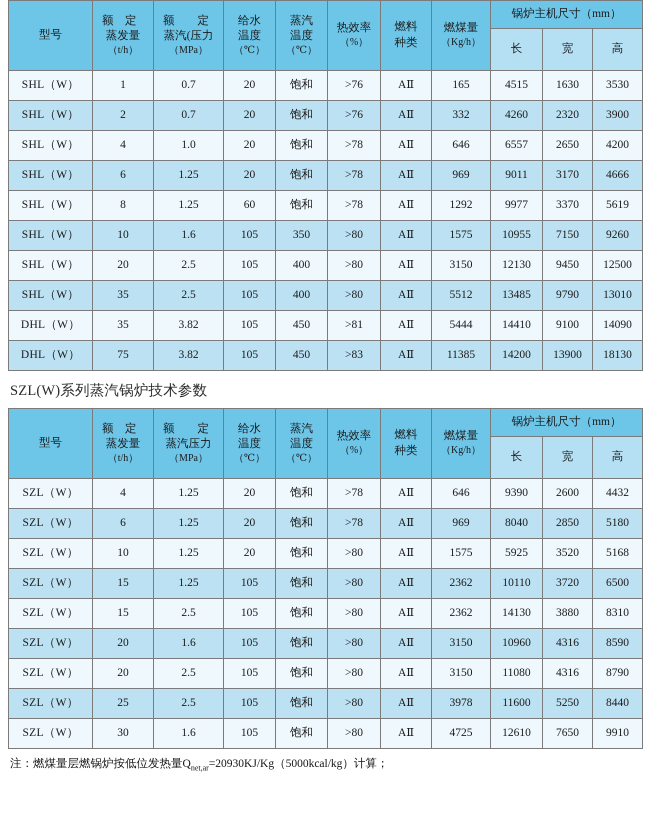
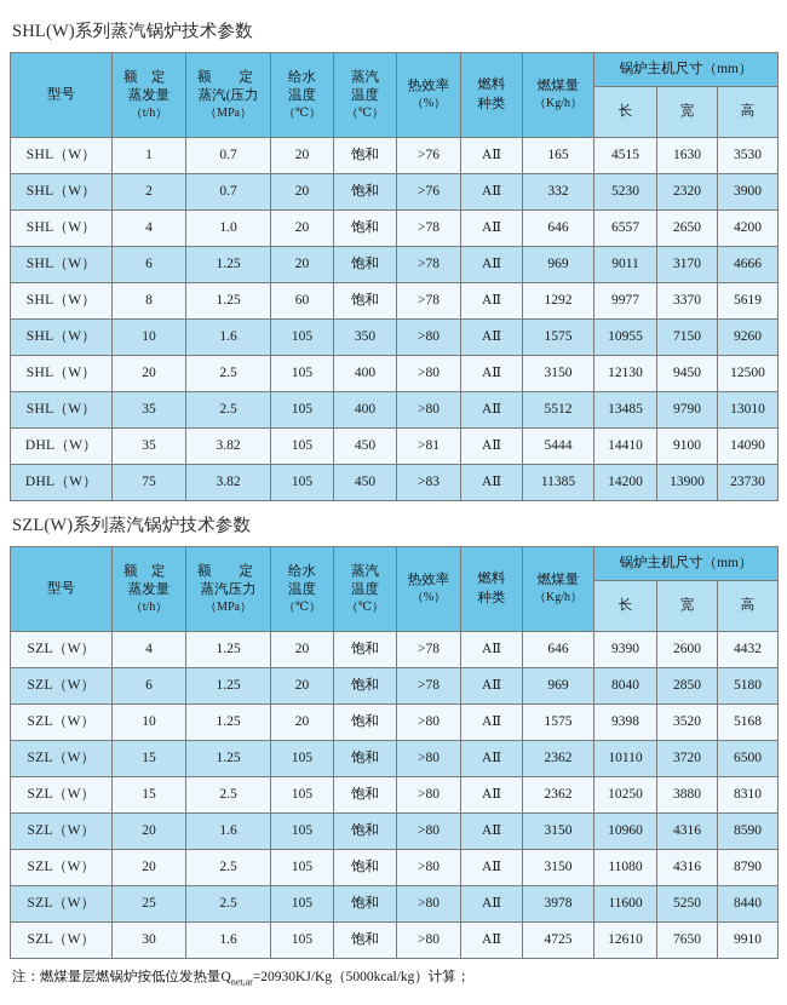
+ SHL(W)系列蒸汽锅炉技术参数
  型号	额 定 蒸发量 （t/h）	额 定 蒸汽(压力 （MPa）	给水 温度 （℃）	蒸汽 温度 （℃）	热效率 （%）	燃料 种类	燃煤量 （Kg/h）	锅炉主机尺寸（mm）
  长	宽	高
  SHL（W）	1	0.7	20	饱和	>76	AⅡ	165	4515	1630	3530
- SHL（W）	2	0.7	20	饱和	>76	AⅡ	332	4260	2320	3900
+ SHL（W）	2	0.7	20	饱和	>76	AⅡ	332	5230	2320	3900
  SHL（W）	4	1.0	20	饱和	>78	AⅡ	646	6557	2650	4200
  SHL（W）	6	1.25	20	饱和	>78	AⅡ	969	9011	3170	4666
  SHL（W）	8	1.25	60	饱和	>78	AⅡ	1292	9977	3370	5619
  SHL（W）	10	1.6	105	350	>80	AⅡ	1575	10955	7150	9260
  SHL（W）	20	2.5	105	400	>80	AⅡ	3150	12130	9450	12500
  SHL（W）	35	2.5	105	400	>80	AⅡ	5512	13485	9790	13010
  DHL（W）	35	3.82	105	450	>81	AⅡ	5444	14410	9100	14090
- DHL（W）	75	3.82	105	450	>83	AⅡ	11385	14200	13900	18130
+ DHL（W）	75	3.82	105	450	>83	AⅡ	11385	14200	13900	23730
  SZL(W)系列蒸汽锅炉技术参数
  型号	额 定 蒸发量 （t/h）	额 定 蒸汽压力 （MPa）	给水 温度 （℃）	蒸汽 温度 （℃）	热效率 （%）	燃料 种类	燃煤量 （Kg/h）	锅炉主机尺寸（mm）
  长	宽	高
  SZL（W）	4	1.25	20	饱和	>78	AⅡ	646	9390	2600	4432
  SZL（W）	6	1.25	20	饱和	>78	AⅡ	969	8040	2850	5180
- SZL（W）	10	1.25	20	饱和	>80	AⅡ	1575	5925	3520	5168
+ SZL（W）	10	1.25	20	饱和	>80	AⅡ	1575	9398	3520	5168
  SZL（W）	15	1.25	105	饱和	>80	AⅡ	2362	10110	3720	6500
- SZL（W）	15	2.5	105	饱和	>80	AⅡ	2362	14130	3880	8310
+ SZL（W）	15	2.5	105	饱和	>80	AⅡ	2362	10250	3880	8310
  SZL（W）	20	1.6	105	饱和	>80	AⅡ	3150	10960	4316	8590
  SZL（W）	20	2.5	105	饱和	>80	AⅡ	3150	11080	4316	8790
  SZL（W）	25	2.5	105	饱和	>80	AⅡ	3978	11600	5250	8440
  SZL（W）	30	1.6	105	饱和	>80	AⅡ	4725	12610	7650	9910
  注：燃煤量层燃锅炉按低位发热量Qnet,ar=20930KJ/Kg（5000kcal/kg）计算；
